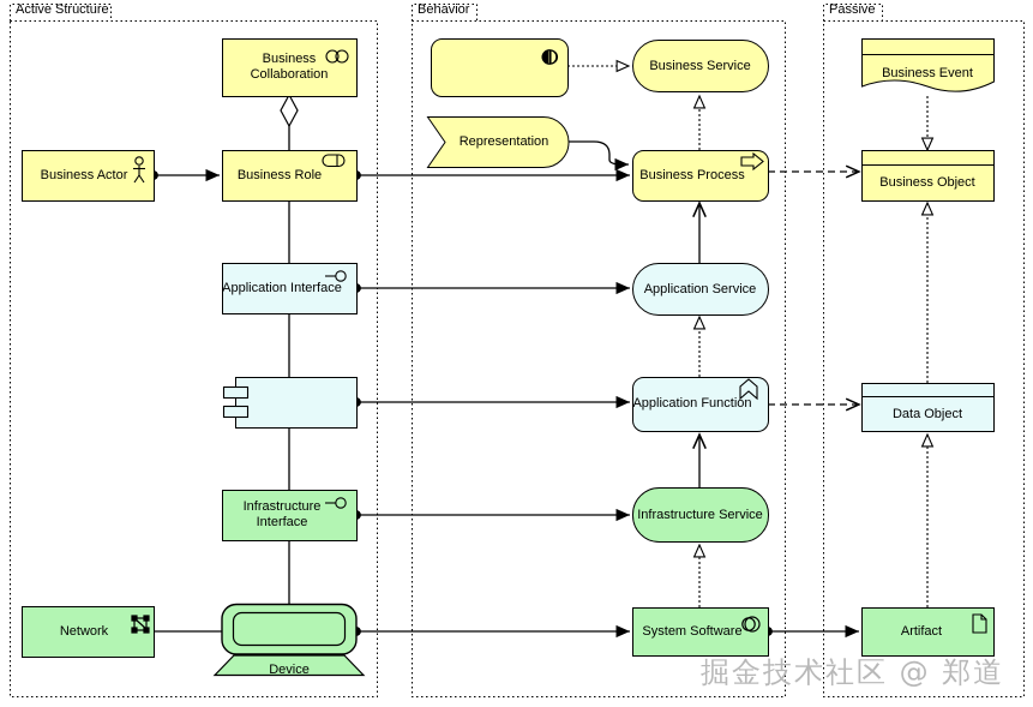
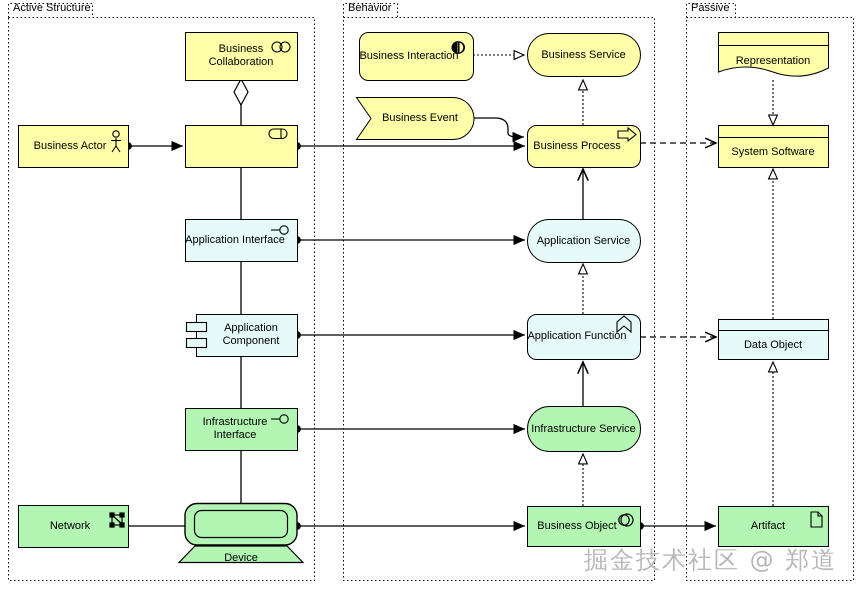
  Active Structure
  Behavior
  Passive
  Business Actor
- Business Role
  Business Collaboration
+ Business Interaction
  Business Service
- Representation
+ Business Event
  Business Process
- Business Event
+ Representation
- Business Object
+ System Software
  Application Interface
+ Application Component
  Application Service
  Application Function
  Data Object
  Infrastructure Interface
  Infrastructure Service
  Network
  Device
- System Software
+ Business Object
  Artifact
  掘金技术社区 @ 郑道
